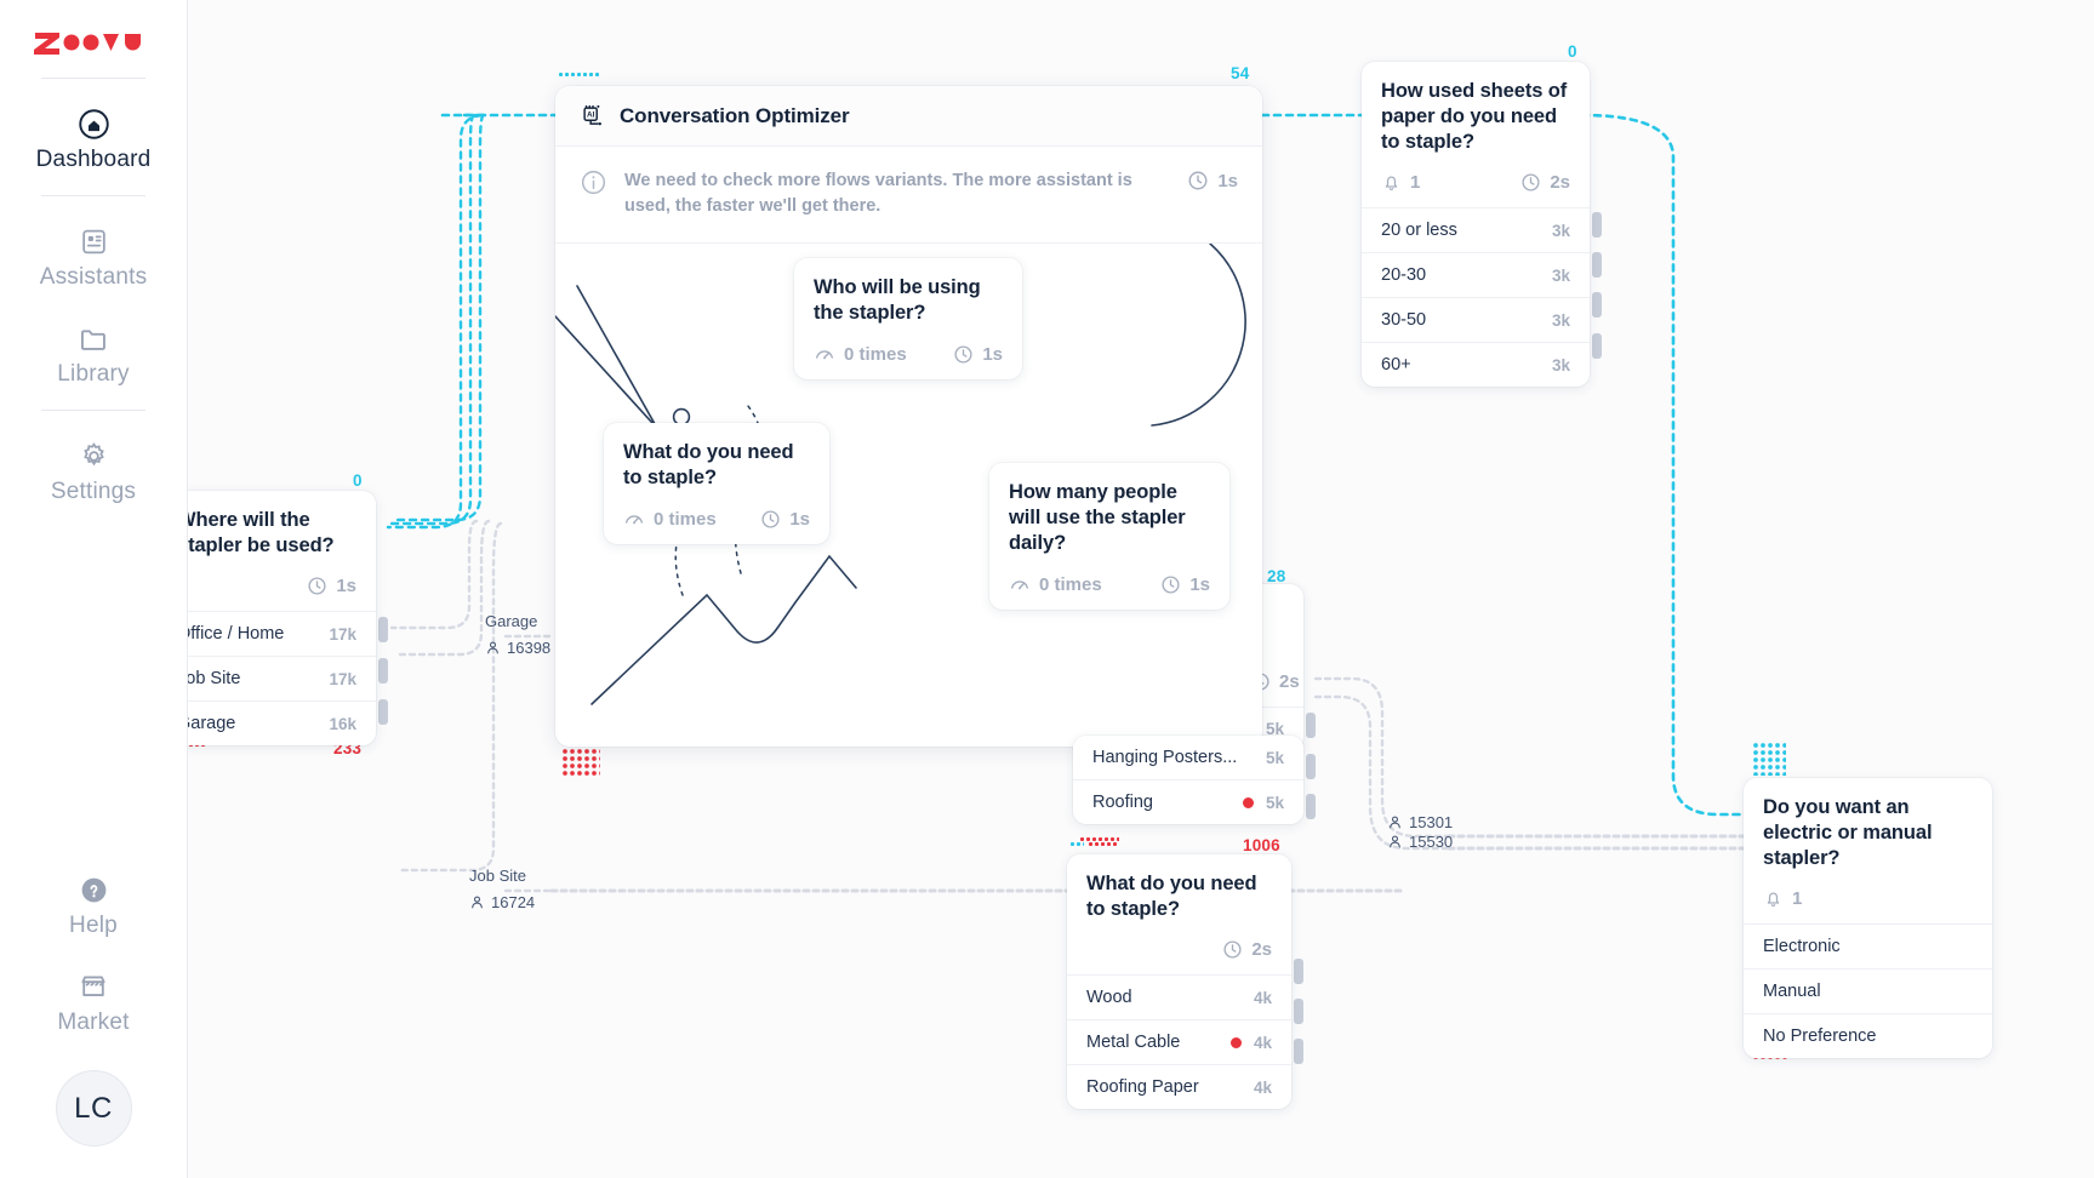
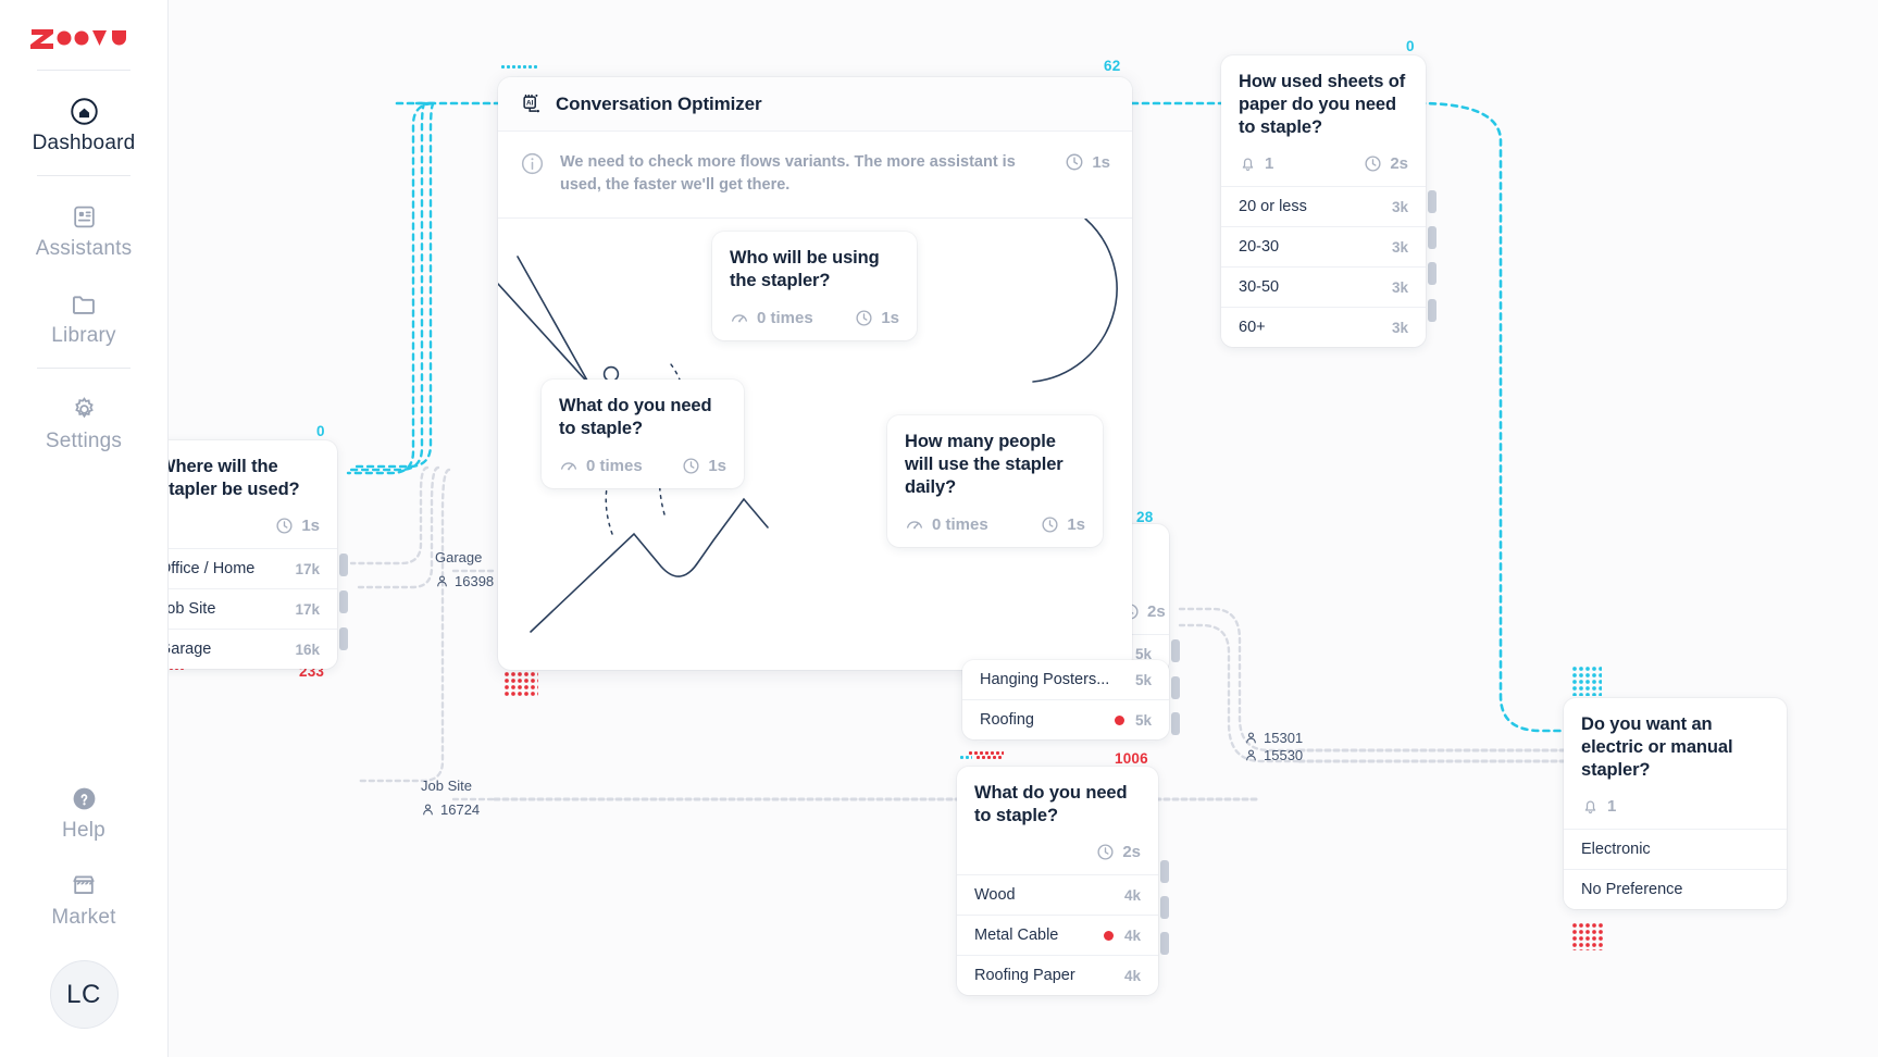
  Dashboard
  Assistants
  Library
  Settings
  Help
  Market
  LC
- 54
+ 62
  Conversation Optimizer
  We need to check more flows variants. The more assistant is used, the faster we'll get there.
  1s
  0
  here will the tapler be used?
  1s
  ffice / Home
  17k
  ob Site
  17k
  arage
  16k
  233
  Who will be using the stapler?
  0 times
  1s
  What do you need to staple?
  0 times
  1s
  How many people will use the stapler daily?
  0 times
  1s
  0
  How used sheets of paper do you need to staple?
  1
  2s
  20 or less
  3k
  20-30
  3k
  30-50
  3k
  60+
  3k
  28
  2s
  5k
  Hanging Posters...
  5k
  Roofing
  5k
  1006
  What do you need to staple?
  2s
  Wood
  4k
  Metal Cable
  4k
  Roofing Paper
  4k
  Do you want an electric or manual stapler?
  1
  Electronic
- Manual
  No Preference
  Garage
  16398
  Job Site
  16724
  15301
  15530
